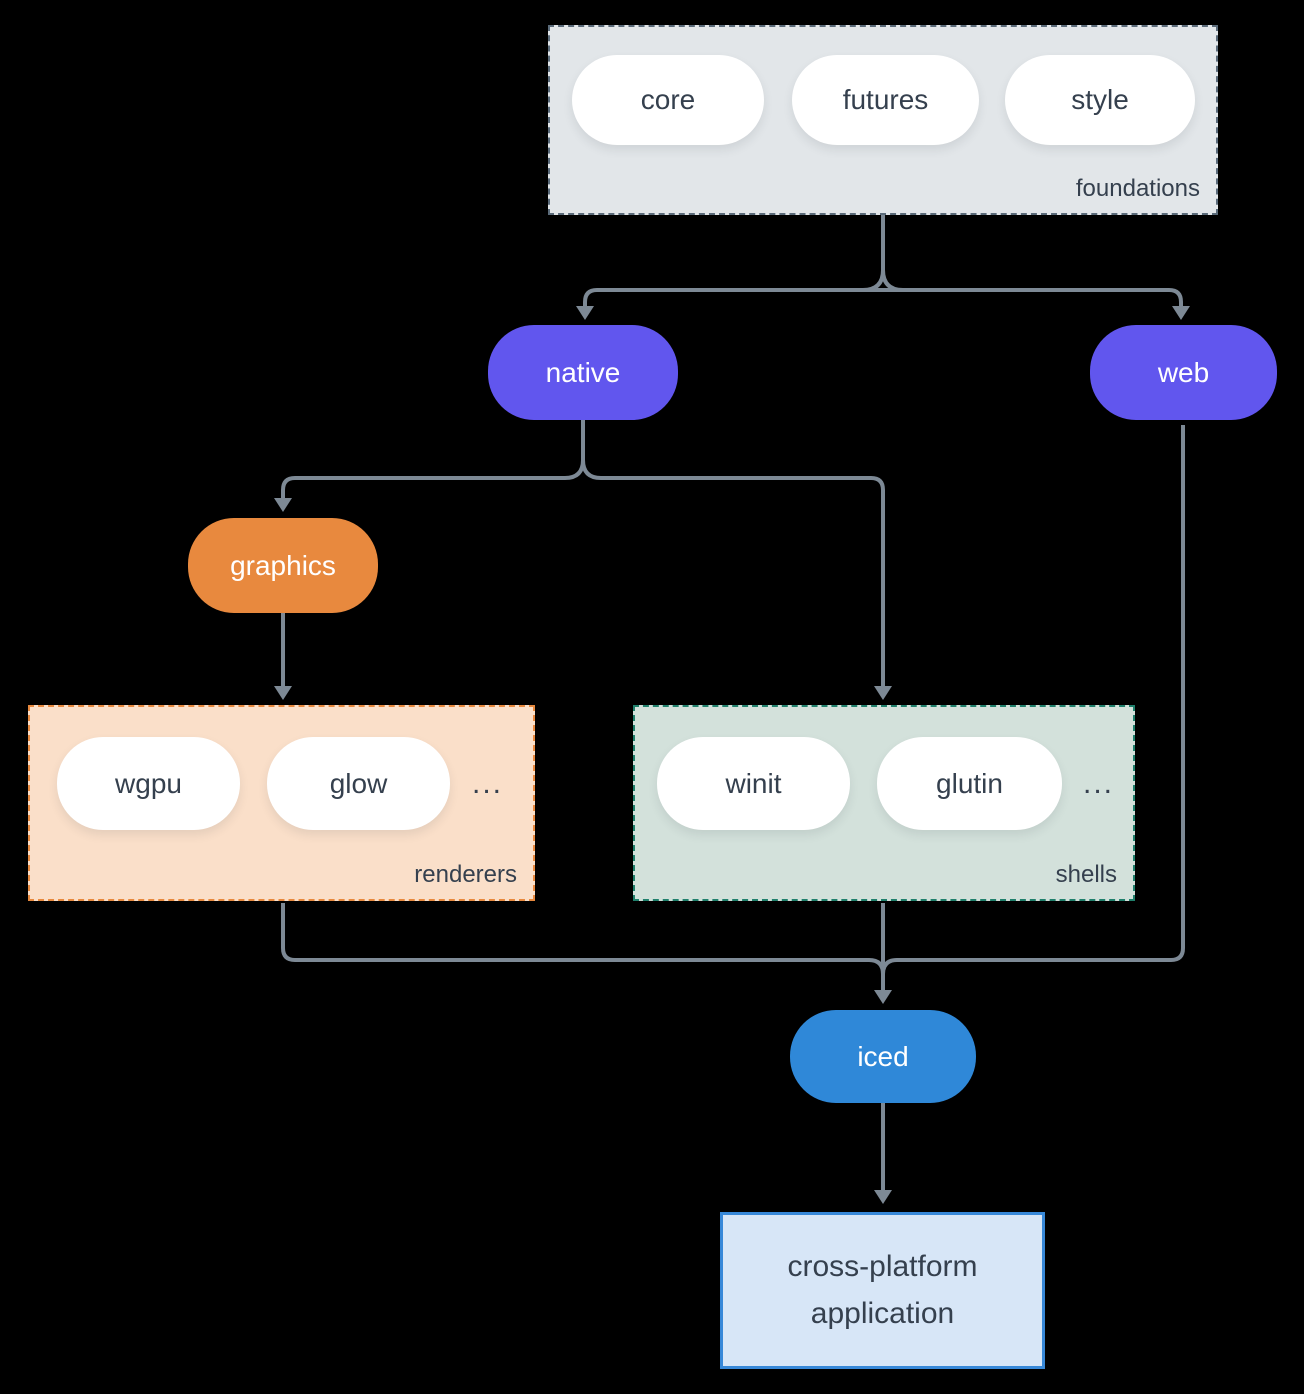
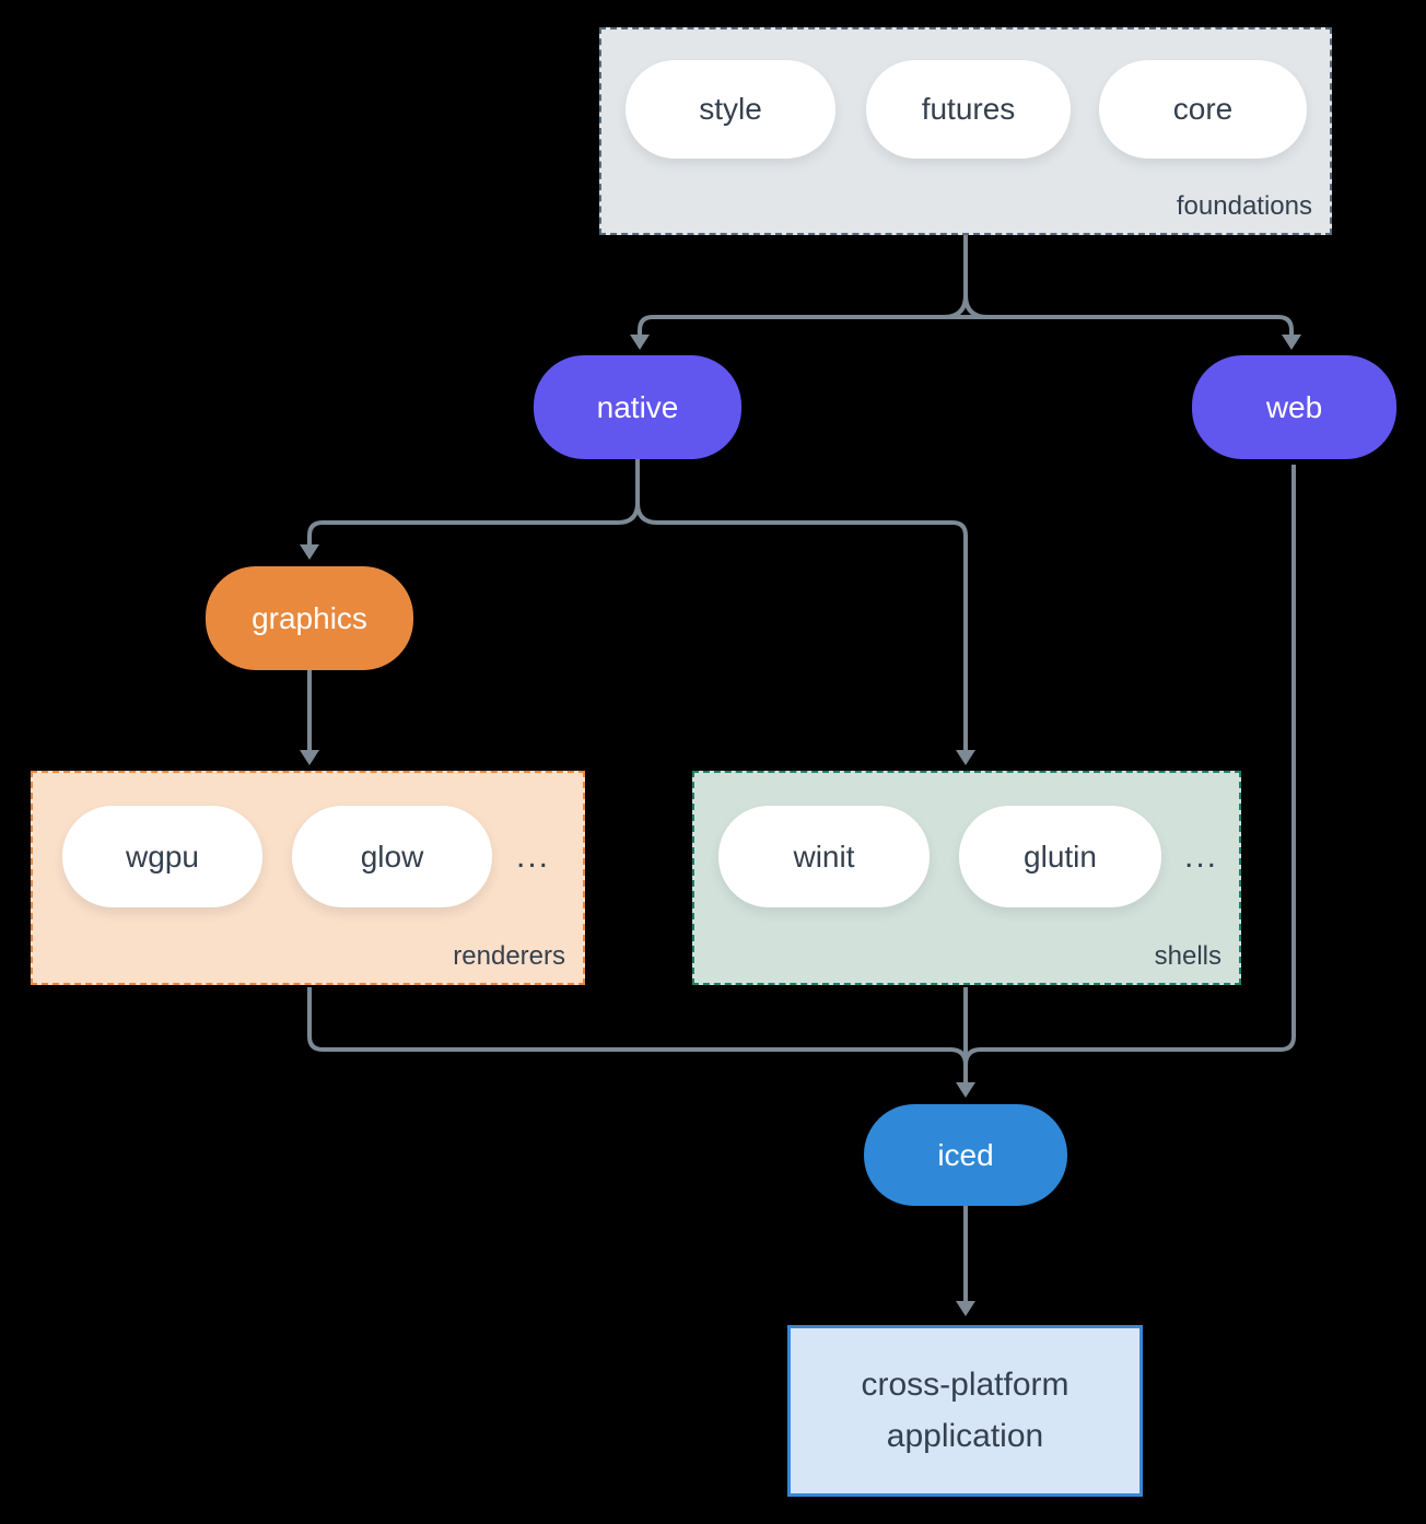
- core
+ style
  futures
- style
+ core
  foundations
  native
  web
  graphics
  wgpu
  glow
  ...
  renderers
  winit
  glutin
  ...
  shells
  iced
  cross-platform application
